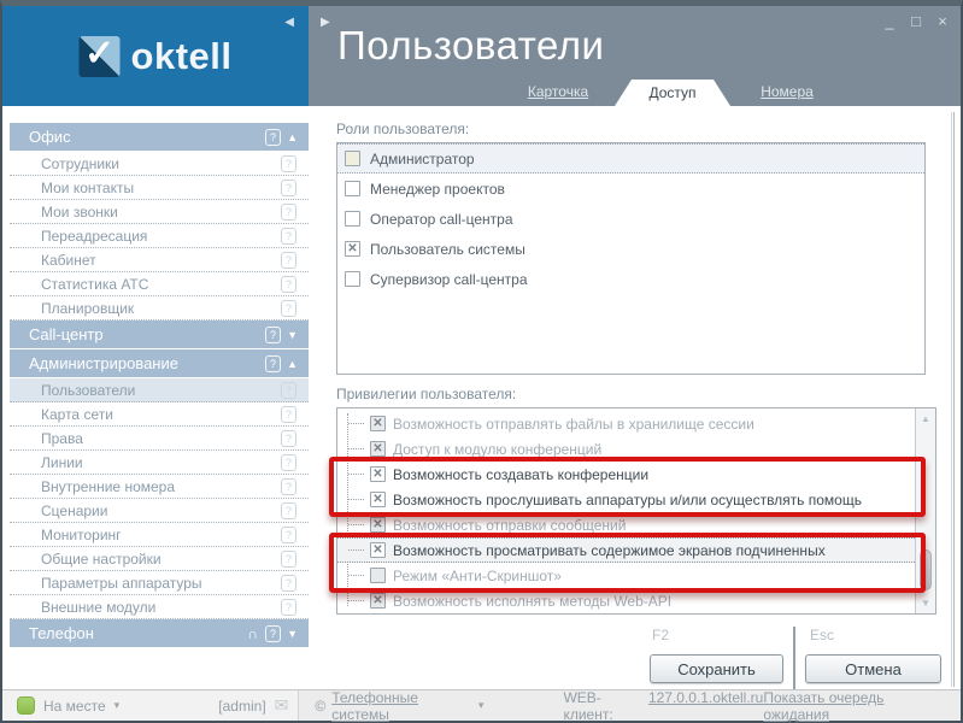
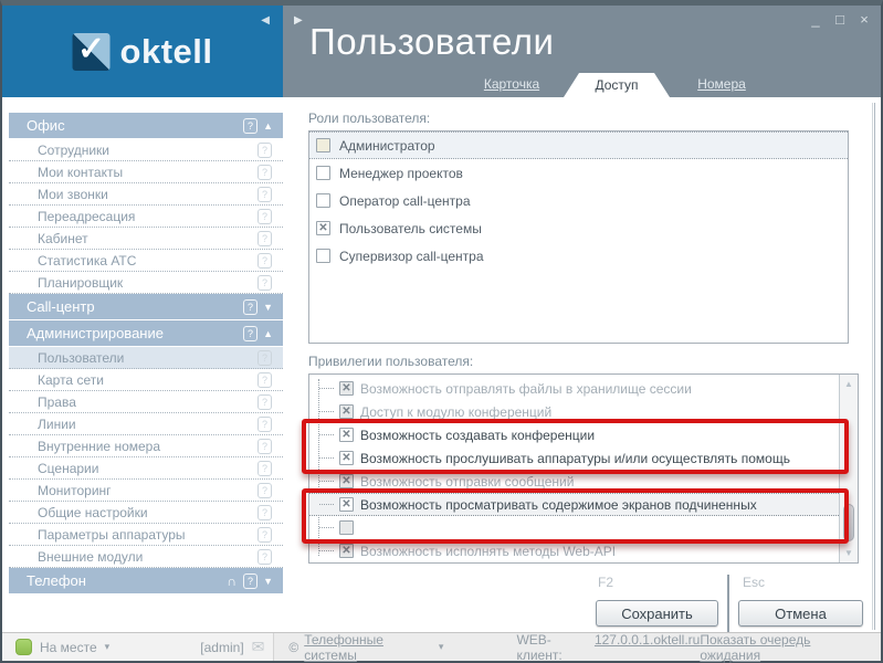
  ✓
  oktell
  ◀
  ▶
  _
  □
  ×
  Пользователи
  Карточка
  Доступ
  Номера
  Офис
  ?
  ▲
  Сотрудники
  ?
  Мои контакты
  ?
  Мои звонки
  ?
  Переадресация
  ?
  Кабинет
  ?
  Статистика АТС
  ?
  Планировщик
  ?
  Call-центр
  ?
  ▼
  Администрирование
  ?
  ▲
  Пользователи
  Карта сети
  ?
  Права
  ?
  Линии
  ?
  Внутренние номера
  ?
  Сценарии
  ?
  Мониторинг
  ?
  Общие настройки
  ?
  Параметры аппаратуры
  ?
  Внешние модули
  ?
  Телефон
  ∩
  ?
  ▼
  Роли пользователя:
  Администратор
  Менеджер проектов
  Оператор call-центра
  ✕
  Пользователь системы
  Супервизор call-центра
  Привилегии пользователя:
  ✕
  Возможность отправлять файлы в хранилище сессии
  ✕
  Доступ к модулю конференций
  ✕
  Возможность создавать конференции
  ✕
  Возможность прослушивать аппаратуры и/или осуществлять помощь
  ✕
  Возможность отправки сообщений
  ✕
  Возможность просматривать содержимое экранов подчиненных
- Режим «Анти-Скриншот»
  ✕
  Возможность исполнять методы Web-API
  ▲
  ▼
  F2
  Esc
  Сохранить
  Отмена
  На месте
  ▾
  [admin]
  ✉
  ©
  Телефонные системы
  ▾
  WEB-клиент:
  127.0.0.1.oktell.ru
  Показать очередь ожидания
